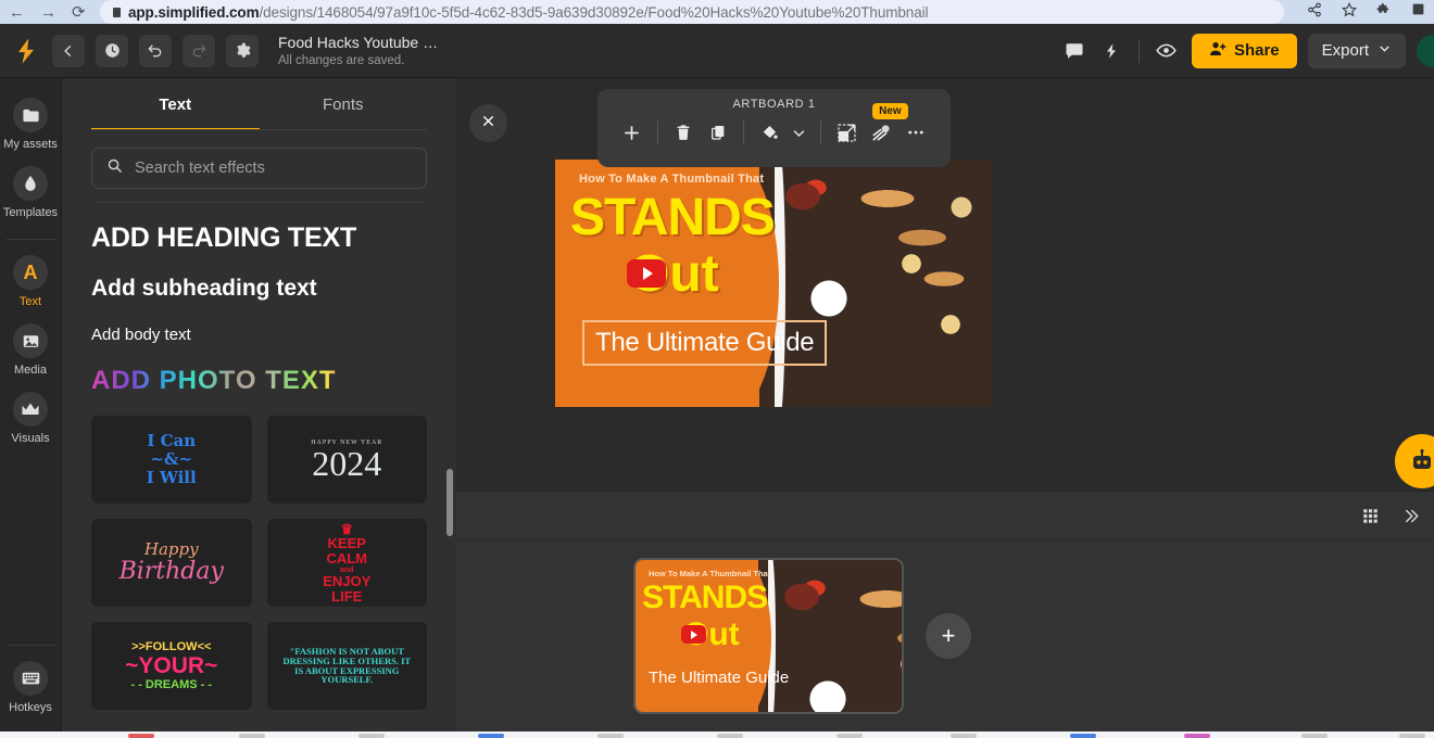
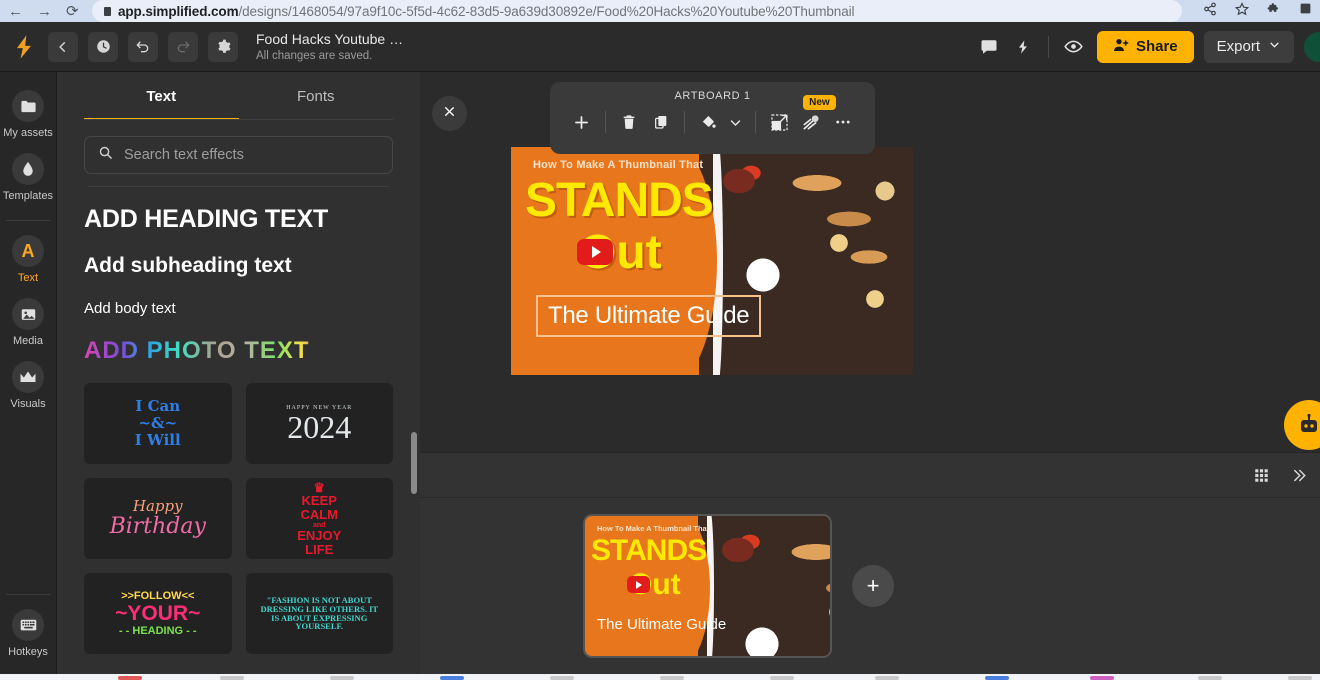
  ←
  →
  ⟳
  app.simplified.com/designs/1468054/97a9f10c-5f5d-4c62-83d5-9a639d30892e/Food%20Hacks%20Youtube%20Thumbnail
  Food Hacks Youtube …
  All changes are saved.
  Share
  Export
  My assets
  Templates
  A
  Text
  Media
  Visuals
  Hotkeys
  Text
  Fonts
  Search text effects
  ADD HEADING TEXT
  Add subheading text
  Add body text
  ADD PHOTO TEXT
  I Can
  ~&~
  I Will
  2024
  Happy
  Birthday
  ♛
  KEEP
  CALM
  ENJOY
  LIFE
  >>FOLLOW<<
  ~YOUR~
- - - DREAMS - -
+ - - HEADING - -
  "FASHION IS NOT ABOUT DRESSING LIKE OTHERS. IT IS ABOUT EXPRESSING YOURSELF.
  ARTBOARD 1
  New
  How To Make A Thumbnail That
  STANDS
  The Ultimate Guide
  How To Make A Thumbnail That
  STANDS
  The Ultimate Guide
  +
